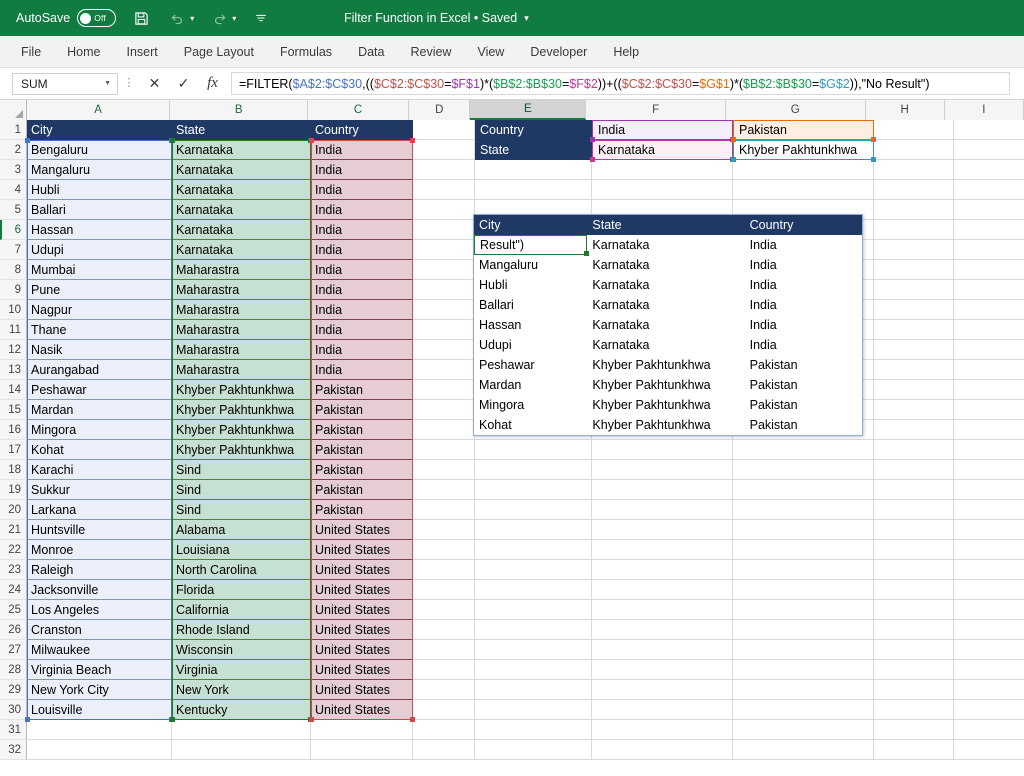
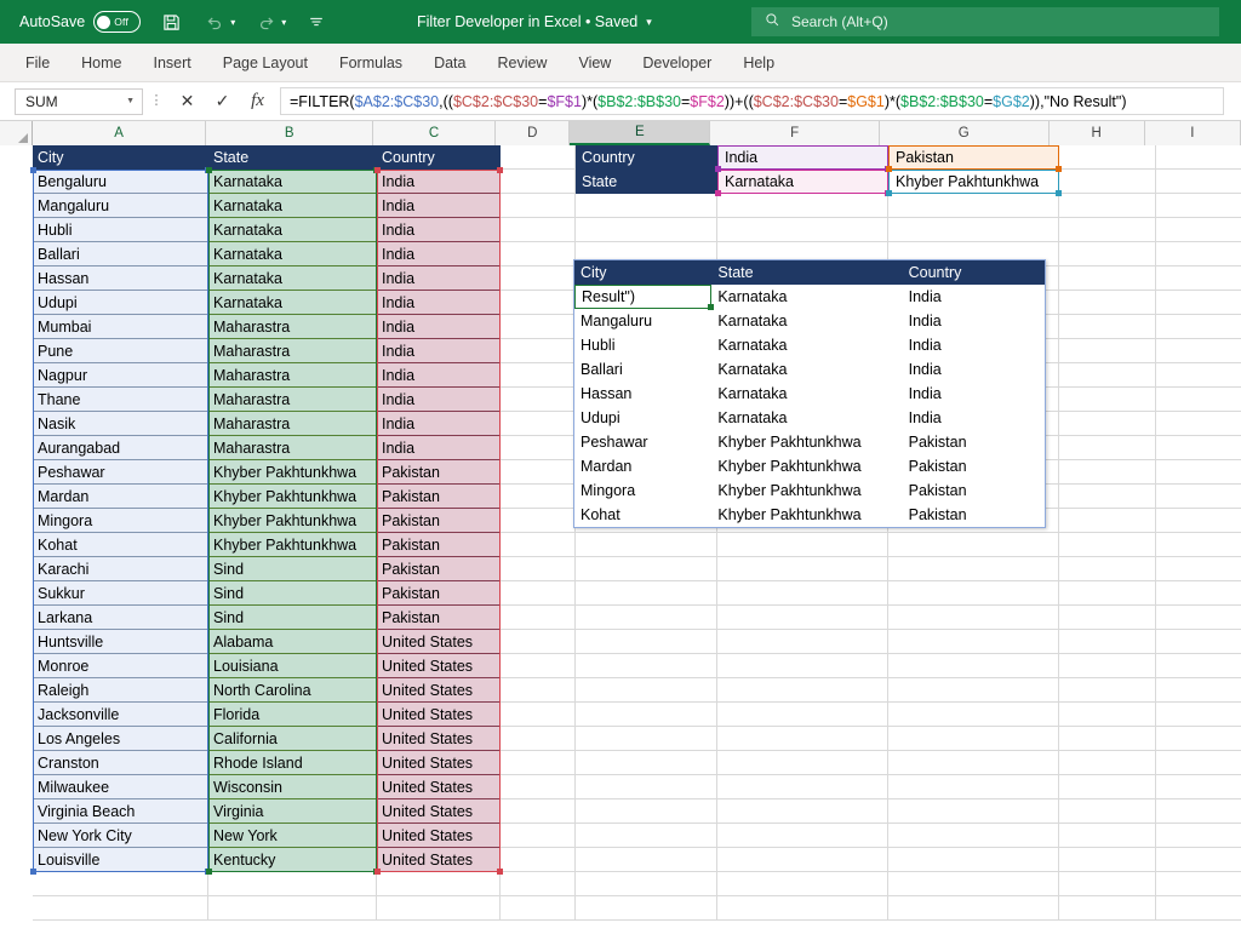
  AutoSave
  Off
  ▾
  ▾
- Filter Function in Excel • Saved
+ Filter Developer in Excel • Saved
  ▾
+ Search (Alt+Q)
  File
  Home
  Insert
  Page Layout
  Formulas
  Data
  Review
  View
  Developer
  Help
  SUM
  ⋮
  ✕
  ✓
  fx
  =FILTER(
  $A$2:$C$30
  ,((
  $C$2:$C$30
  =
  $F$1
  )*(
  $B$2:$B$30
  =
  $F$2
  ))+((
  $C$2:$C$30
  =
  $G$1
  )*(
  $B$2:$B$30
  =
  $G$2
  )),
  "No Result"
  )
  A
  B
  C
  D
  E
  F
  G
  H
  I
- 1
- 2
- 3
- 4
- 5
- 6
- 7
- 8
- 9
- 10
- 11
- 12
- 13
- 14
- 15
- 16
- 17
- 18
- 19
- 20
- 21
- 22
- 23
- 24
- 25
- 26
- 27
- 28
- 29
- 30
- 31
- 32
  City
  State
  Country
  Bengaluru
  Karnataka
  India
  Mangaluru
  Karnataka
  India
  Hubli
  Karnataka
  India
  Ballari
  Karnataka
  India
  Hassan
  Karnataka
  India
  Udupi
  Karnataka
  India
  Mumbai
  Maharastra
  India
  Pune
  Maharastra
  India
  Nagpur
  Maharastra
  India
  Thane
  Maharastra
  India
  Nasik
  Maharastra
  India
  Aurangabad
  Maharastra
  India
  Peshawar
  Khyber Pakhtunkhwa
  Pakistan
  Mardan
  Khyber Pakhtunkhwa
  Pakistan
  Mingora
  Khyber Pakhtunkhwa
  Pakistan
  Kohat
  Khyber Pakhtunkhwa
  Pakistan
  Karachi
  Sind
  Pakistan
  Sukkur
  Sind
  Pakistan
  Larkana
  Sind
  Pakistan
  Huntsville
  Alabama
  United States
  Monroe
  Louisiana
  United States
  Raleigh
  North Carolina
  United States
  Jacksonville
  Florida
  United States
  Los Angeles
  California
  United States
  Cranston
  Rhode Island
  United States
  Milwaukee
  Wisconsin
  United States
  Virginia Beach
  Virginia
  United States
  New York City
  New York
  United States
  Louisville
  Kentucky
  United States
  Country
  State
  India
  Karnataka
  Pakistan
  Khyber Pakhtunkhwa
  City
  State
  Country
  Result")
  Karnataka
  India
  Mangaluru
  Karnataka
  India
  Hubli
  Karnataka
  India
  Ballari
  Karnataka
  India
  Hassan
  Karnataka
  India
  Udupi
  Karnataka
  India
  Peshawar
  Khyber Pakhtunkhwa
  Pakistan
  Mardan
  Khyber Pakhtunkhwa
  Pakistan
  Mingora
  Khyber Pakhtunkhwa
  Pakistan
  Kohat
  Khyber Pakhtunkhwa
  Pakistan
